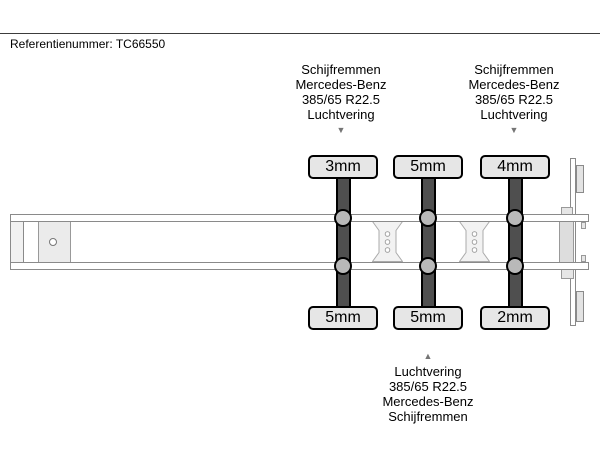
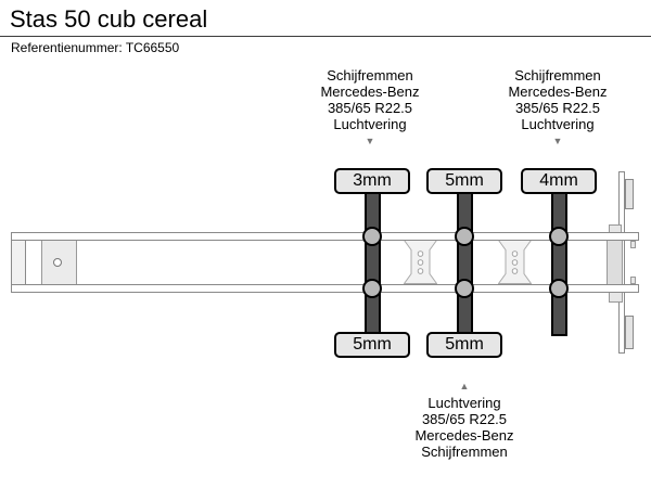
+ Stas 50 cub cereal
  Referentienummer: TC66550
  Schijfremmen
  Mercedes-Benz
  385/65 R22.5
  Luchtvering
  ▼
  Schijfremmen
  Mercedes-Benz
  385/65 R22.5
  Luchtvering
  ▼
  3mm
  5mm
  4mm
  5mm
  5mm
- 2mm
  ▲
  Luchtvering
  385/65 R22.5
  Mercedes-Benz
  Schijfremmen
